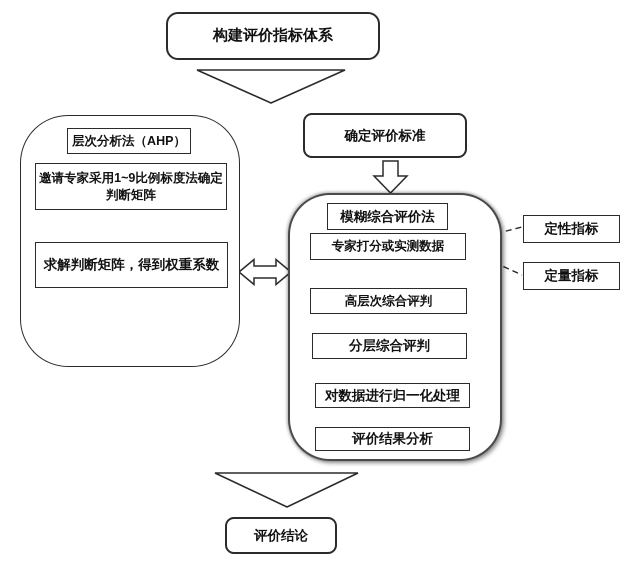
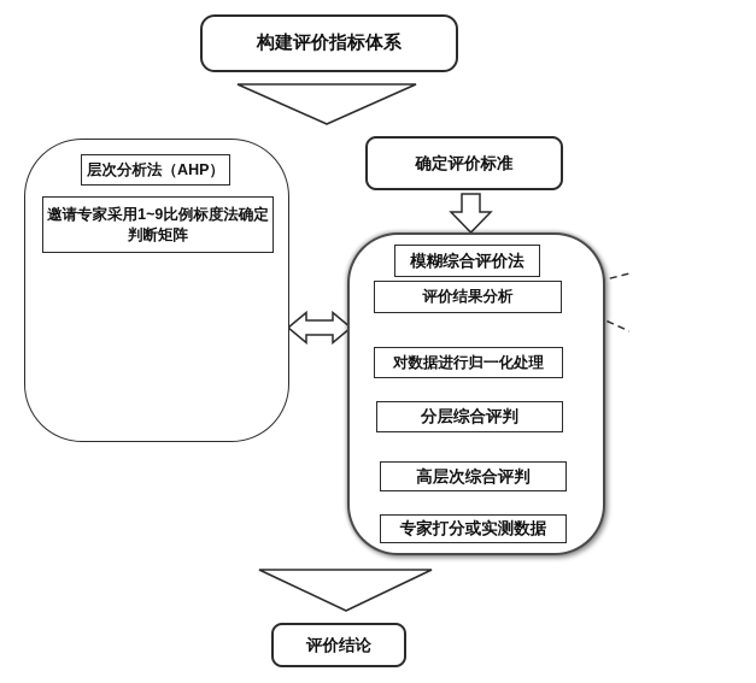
  构建评价指标体系
  层次分析法（AHP）
  邀请专家采用1~9比例标度法确定判断矩阵
- 求解判断矩阵，得到权重系数
  确定评价标准
  模糊综合评价法
- 专家打分或实测数据
+ 评价结果分析
- 高层次综合评判
+ 对数据进行归一化处理
  分层综合评判
- 对数据进行归一化处理
+ 高层次综合评判
- 评价结果分析
+ 专家打分或实测数据
- 定性指标
- 定量指标
  评价结论
